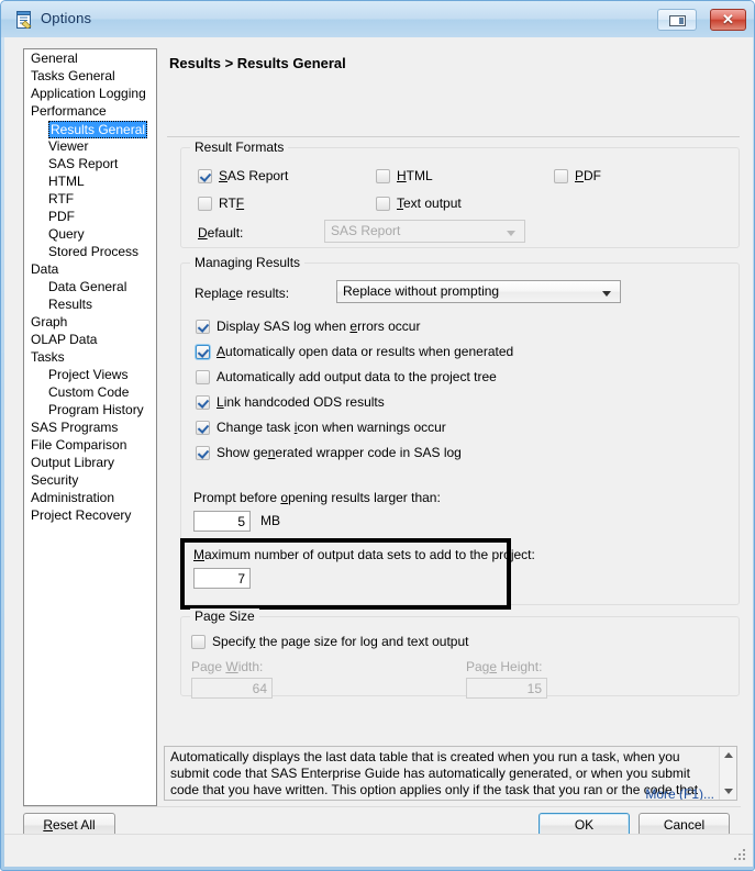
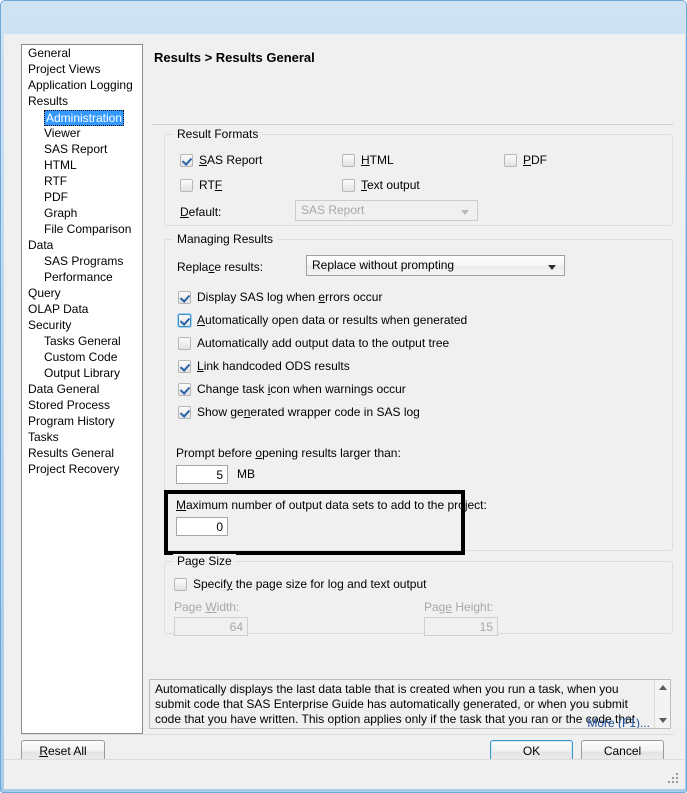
- Options
- ✕
  General
- Tasks General
+ Project Views
  Application Logging
- Performance
+ Results
- Results General
+ Administration
  Viewer
  SAS Report
  HTML
  RTF
  PDF
- Query
+ Graph
- Stored Process
+ File Comparison
  Data
- Data General
+ SAS Programs
- Results
+ Performance
- Graph
+ Query
  OLAP Data
- Tasks
+ Security
- Project Views
+ Tasks General
  Custom Code
- Program History
+ Output Library
- SAS Programs
+ Data General
- File Comparison
+ Stored Process
- Output Library
+ Program History
- Security
+ Tasks
- Administration
+ Results General
  Project Recovery
  Results > Results General
  Result Formats
  SAS Report
  HTML
  PDF
  RTF
  Text output
  Default:
  SAS Report
  Managing Results
  Replace results:
  Replace without prompting
  Display SAS log when errors occur
  Automatically open data or results when generated
- Automatically add output data to the project tree
+ Automatically add output data to the output tree
  Link handcoded ODS results
  Change task icon when warnings occur
  Show generated wrapper code in SAS log
  Prompt before opening results larger than:
  5
  MB
  Maximum number of output data sets to add to the project:
- 7
+ 0
  Page Size
  Specify the page size for log and text output
  Page Width:
  64
  Page Height:
  15
  Automatically displays the last data table that is created when you run a task, when you submit code that SAS Enterprise Guide has automatically generated, or when you submit code that you have written. This option applies only if the task that you ran or the code that
  More (F1)...
  Reset All
  OK
  Cancel
